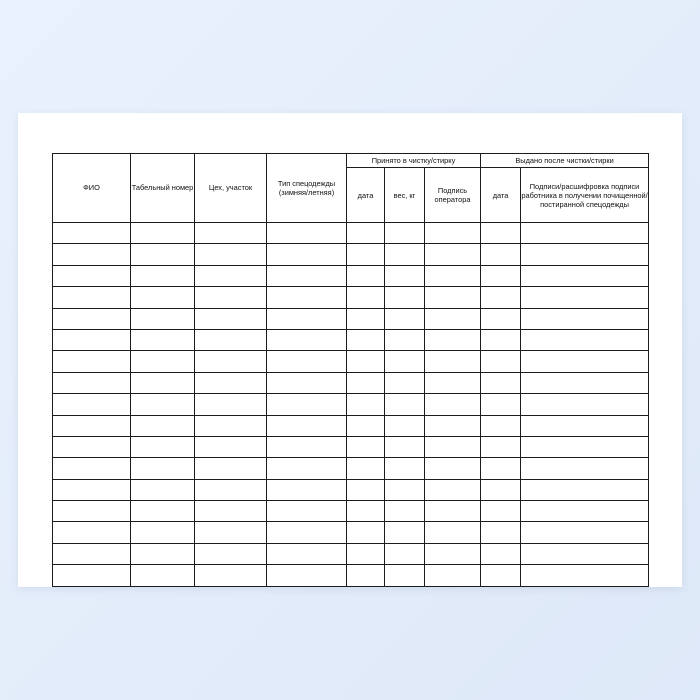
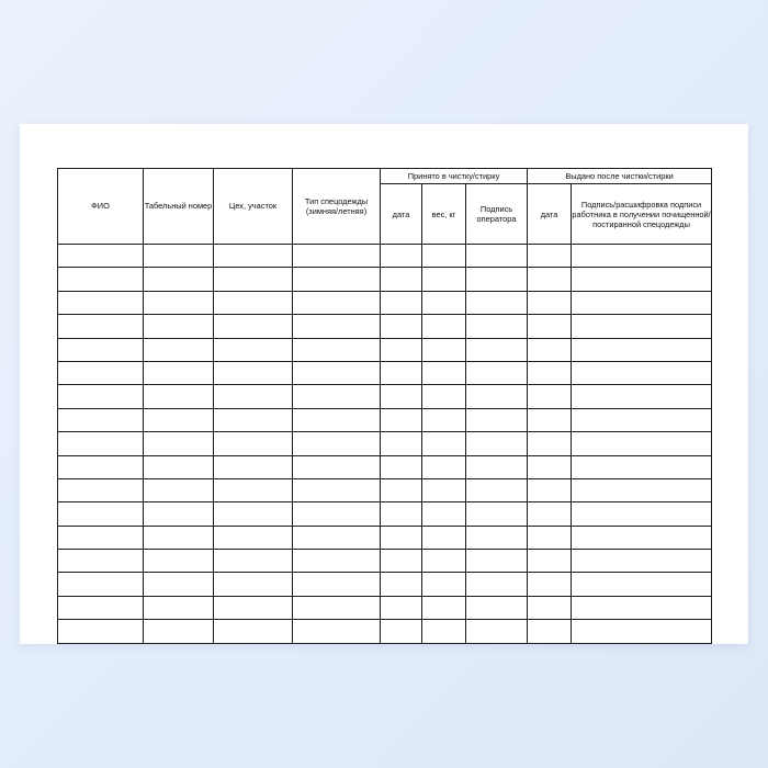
  ФИО	Табельный номер	Цех, участок	Тип спецодежды (зимняя/летняя)	Принято в чистку/стирку	Выдано после чистки/стирки
- дата	вес, кг	Подпись оператора	дата	Подписи/расшифровка подписи работника в получении почищенной/постиранной спецодежды
+ дата	вес, кг	Подпись оператора	дата	Подпись/расшифровка подписи работника в получении почищенной/постиранной спецодежды
